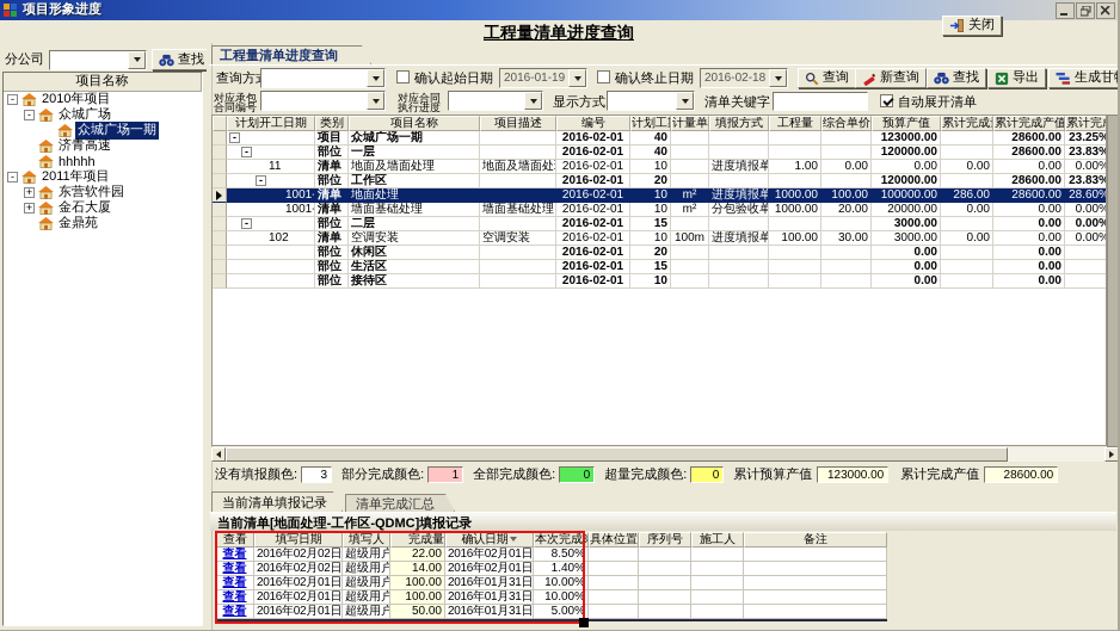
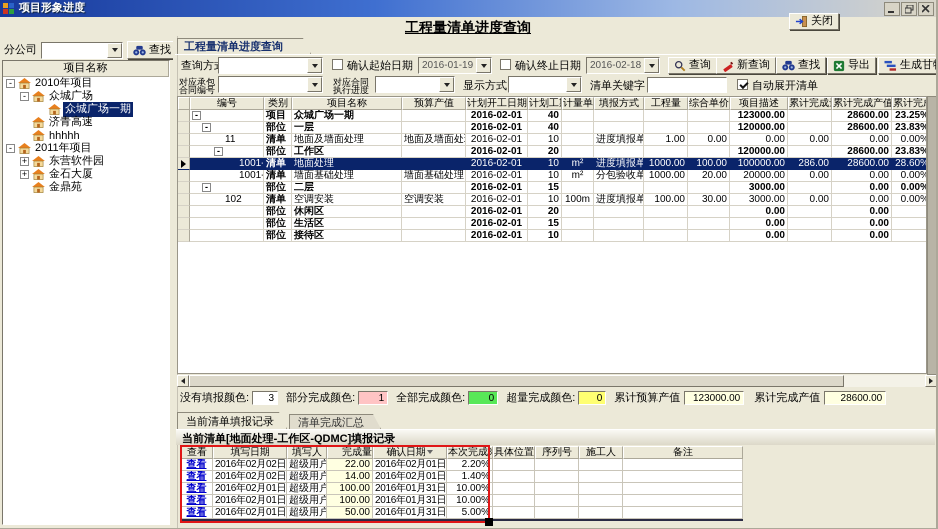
  项目形象进度
  工程量清单进度查询
  关闭
  分公司
  查找
  项目名称
  -
  2010年项目
  -
  众城广场
  众城广场一期
  济青高速
  hhhhh
  -
  2011年项目
  +
  东营软件园
  +
  金石大厦
  金鼎苑
  工程量清单进度查询
  查询方
  确认起始日期
  2016-01-19
  确认终止日期
  2016-02-18
  查询
  新查询
  查找
  导出
  对应承包
  合同编号
  对应合同
  执行进度
  显示方式
  清单关键字
  自动展开清单
- 计划开工日期
+ 编号
  类别
  项目名称
- 项目描述
+ 预算产值
- 编号
+ 计划开工日期
  计划工
  计量单
  填报方式
  工程量
  综合单价
- 预算产值
+ 项目描述
  累计完成
  累计完成产值
  -
  项目
  众城广场一期
  2016-02-01
  40
  123000.00
  28600.00
  23.25%
  -
  部位
  一层
  2016-02-01
  40
  120000.00
  28600.00
  23.83%
  11
  清单
  地面及墙面处理
  地面及墙面处
  2016-02-01
  10
  进度填报单
  1.00
  0.00
  0.00
  0.00
  0.00
  0.00%
  -
  部位
  工作区
  2016-02-01
  20
  120000.00
  28600.00
  23.83%
  1001-
  清单
  地面处理
  2016-02-01
  10
  m²
  进度填报单
  1000.00
  100.00
  100000.00
  286.00
  28600.00
  28.60%
  1001-
  清单
  墙面基础处理
  墙面基础处理
  2016-02-01
  10
  m²
  分包验收单
  1000.00
  20.00
  20000.00
  0.00
  0.00
  0.00%
  -
  部位
  二层
  2016-02-01
  15
  3000.00
  0.00
  0.00%
  102
  清单
  空调安装
  空调安装
  2016-02-01
  10
  100m
  进度填报单
  100.00
  30.00
  3000.00
  0.00
  0.00
  0.00%
  部位
  休闲区
  2016-02-01
  20
  0.00
  0.00
  部位
  生活区
  2016-02-01
  15
  0.00
  0.00
  部位
  接待区
  2016-02-01
  10
  0.00
  0.00
  没有填报颜色:
  3
  部分完成颜色:
  1
  全部完成颜色:
  0
  超量完成颜色:
  0
  累计预算产值
  123000.00
  累计完成产值
  28600.00
  当前清单填报记录
  清单完成汇总
  当前清单[地面处理-工作区-QDMC]填报记录
  查看
  填写日期
  填写人
  完成量
  确认日期
  本次完成
  具体位置
  序列号
  施工人
  备注
  查看
  2016年02月02日
  超级用户
  22.00
  2016年02月01日
- 8.50%
+ 2.20%
  查看
  2016年02月02日
  超级用户
  14.00
  2016年02月01日
  1.40%
  查看
  2016年02月01日
  超级用户
  100.00
  2016年01月31日
  10.00%
  查看
  2016年02月01日
  超级用户
  100.00
  2016年01月31日
  10.00%
  查看
  2016年02月01日
  超级用户
  50.00
  2016年01月31日
  5.00%
